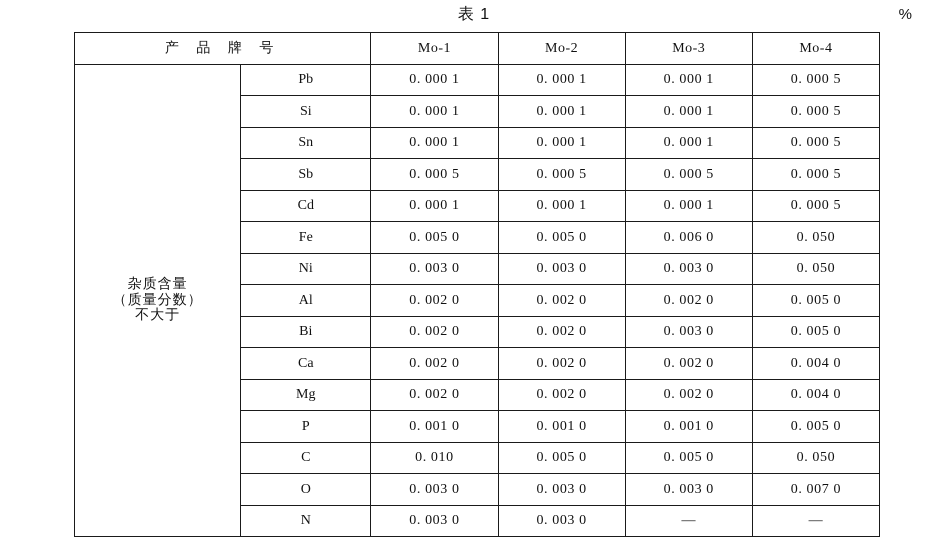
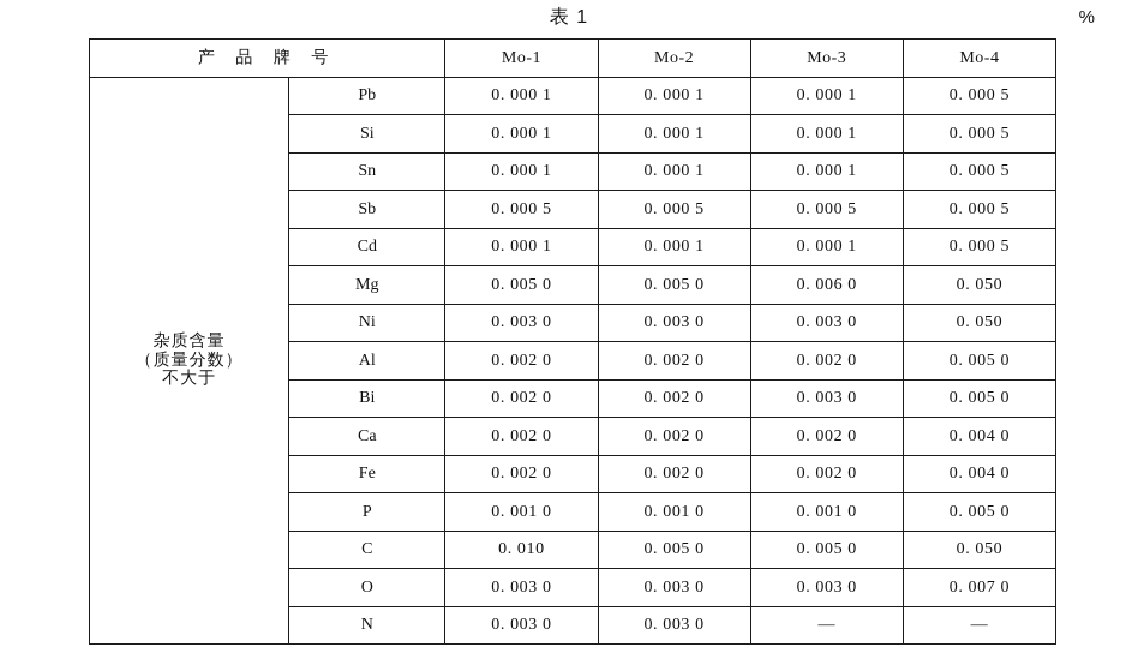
  表 1
  %
  产 品 牌 号	Mo-1	Mo-2	Mo-3	Mo-4
  杂质含量 （质量分数） 不大于	Pb	0. 000 1	0. 000 1	0. 000 1	0. 000 5
  Si	0. 000 1	0. 000 1	0. 000 1	0. 000 5
  Sn	0. 000 1	0. 000 1	0. 000 1	0. 000 5
  Sb	0. 000 5	0. 000 5	0. 000 5	0. 000 5
  Cd	0. 000 1	0. 000 1	0. 000 1	0. 000 5
- Fe	0. 005 0	0. 005 0	0. 006 0	0. 050
+ Mg	0. 005 0	0. 005 0	0. 006 0	0. 050
  Ni	0. 003 0	0. 003 0	0. 003 0	0. 050
  Al	0. 002 0	0. 002 0	0. 002 0	0. 005 0
  Bi	0. 002 0	0. 002 0	0. 003 0	0. 005 0
  Ca	0. 002 0	0. 002 0	0. 002 0	0. 004 0
- Mg	0. 002 0	0. 002 0	0. 002 0	0. 004 0
+ Fe	0. 002 0	0. 002 0	0. 002 0	0. 004 0
  P	0. 001 0	0. 001 0	0. 001 0	0. 005 0
  C	0. 010	0. 005 0	0. 005 0	0. 050
  O	0. 003 0	0. 003 0	0. 003 0	0. 007 0
  N	0. 003 0	0. 003 0	—	—
